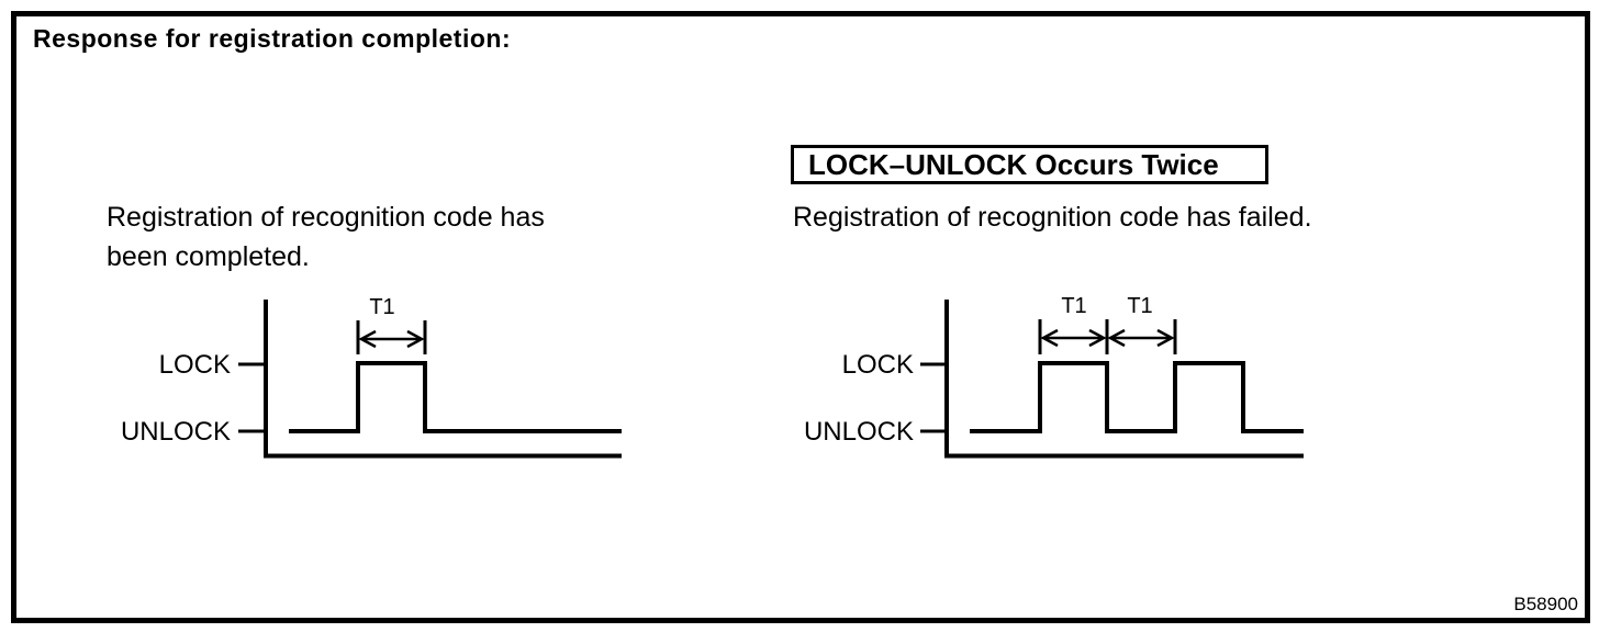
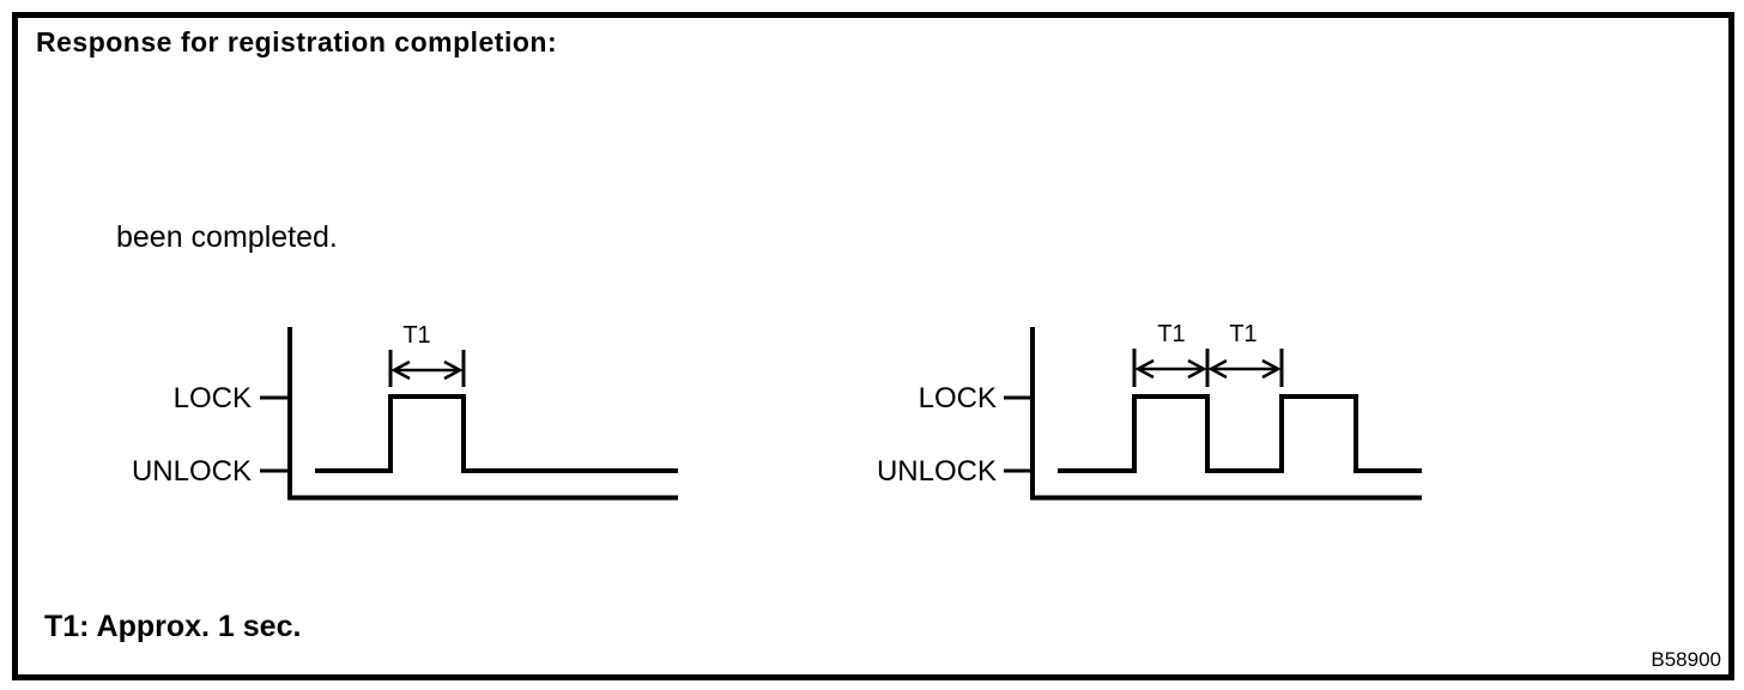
  Response for registration completion:
- Registration of recognition code has
  been completed.
  LOCK
  UNLOCK
  T1
- LOCK–UNLOCK Occurs Twice
- Registration of recognition code has failed.
  LOCK
  UNLOCK
  T1
  T1
+ T1: Approx. 1 sec.
  B58900
